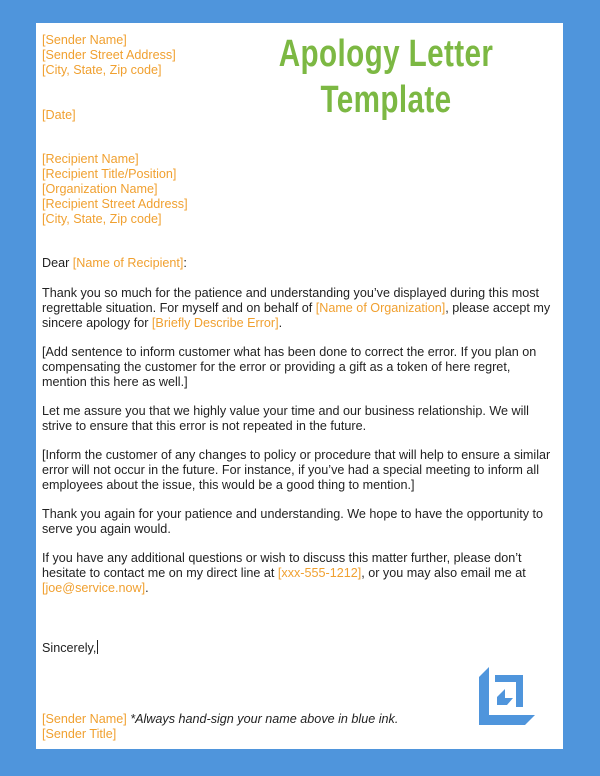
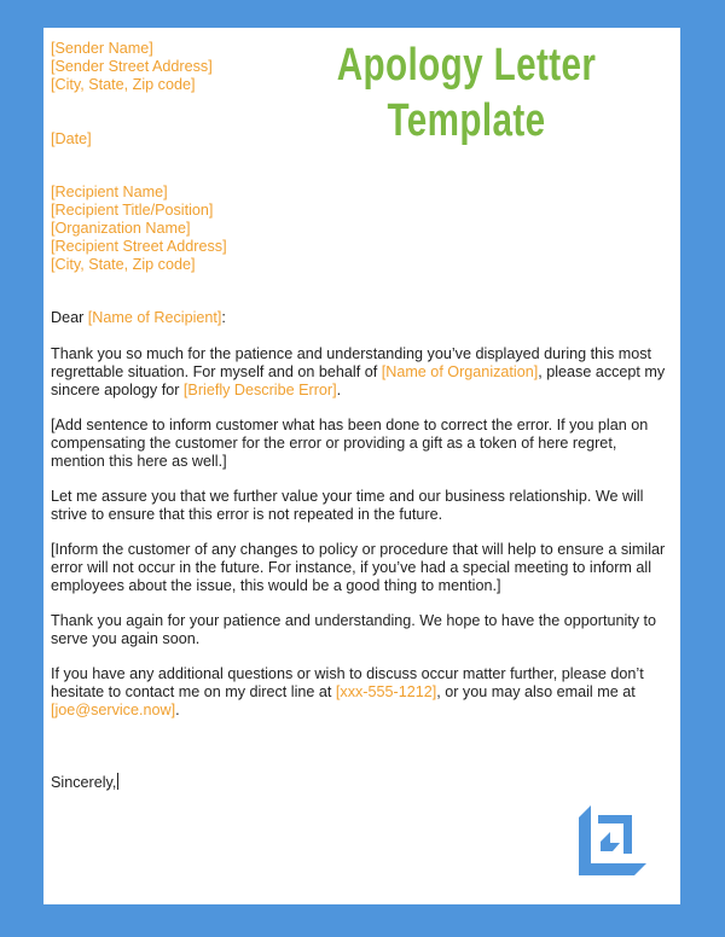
  Apology Letter
  Template
  [Sender Name]
  [Sender Street Address]
  [City, State, Zip code]
  [Date]
  [Recipient Name]
  [Recipient Title/Position]
  [Organization Name]
  [Recipient Street Address]
  [City, State, Zip code]
  Dear [Name of Recipient]:
  Thank you so much for the patience and understanding you’ve displayed during this most regrettable situation. For myself and on behalf of [Name of Organization], please accept my sincere apology for [Briefly Describe Error].
  [Add sentence to inform customer what has been done to correct the error. If you plan on compensating the customer for the error or providing a gift as a token of here regret, mention this here as well.]
- Let me assure you that we highly value your time and our business relationship. We will strive to ensure that this error is not repeated in the future.
+ Let me assure you that we further value your time and our business relationship. We will strive to ensure that this error is not repeated in the future.
  [Inform the customer of any changes to policy or procedure that will help to ensure a similar error will not occur in the future. For instance, if you’ve had a special meeting to inform all employees about the issue, this would be a good thing to mention.]
- Thank you again for your patience and understanding. We hope to have the opportunity to serve you again would.
+ Thank you again for your patience and understanding. We hope to have the opportunity to serve you again soon.
- If you have any additional questions or wish to discuss this matter further, please don’t hesitate to contact me on my direct line at [xxx-555-1212], or you may also email me at [joe@service.now].
+ If you have any additional questions or wish to discuss occur matter further, please don’t hesitate to contact me on my direct line at [xxx-555-1212], or you may also email me at [joe@service.now].
  Sincerely,
- [Sender Name] *Always hand-sign your name above in blue ink.
- [Sender Title]
